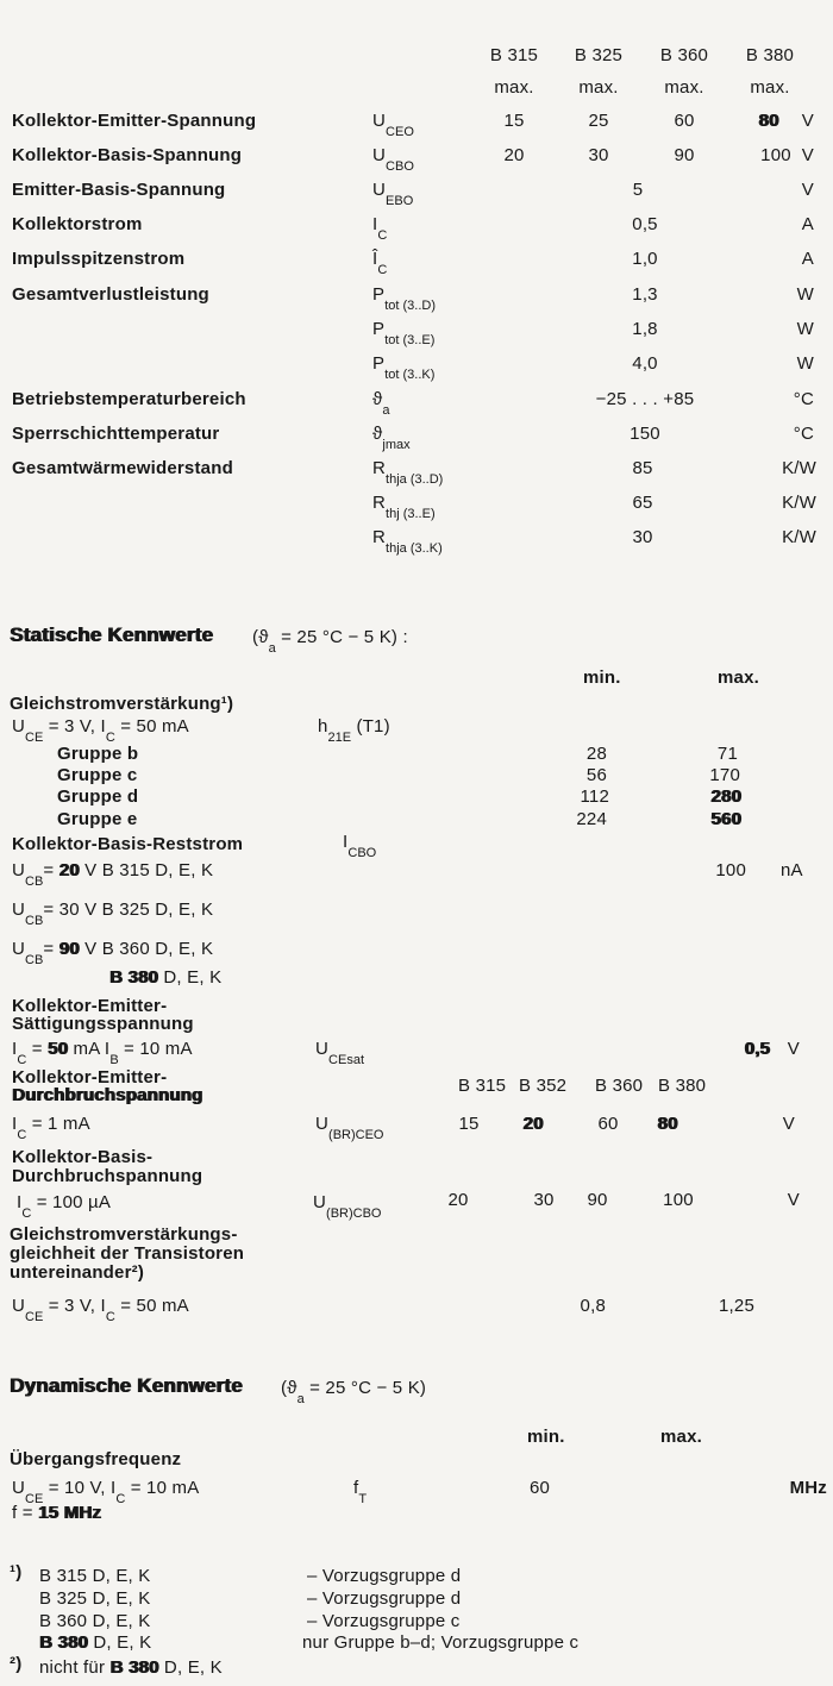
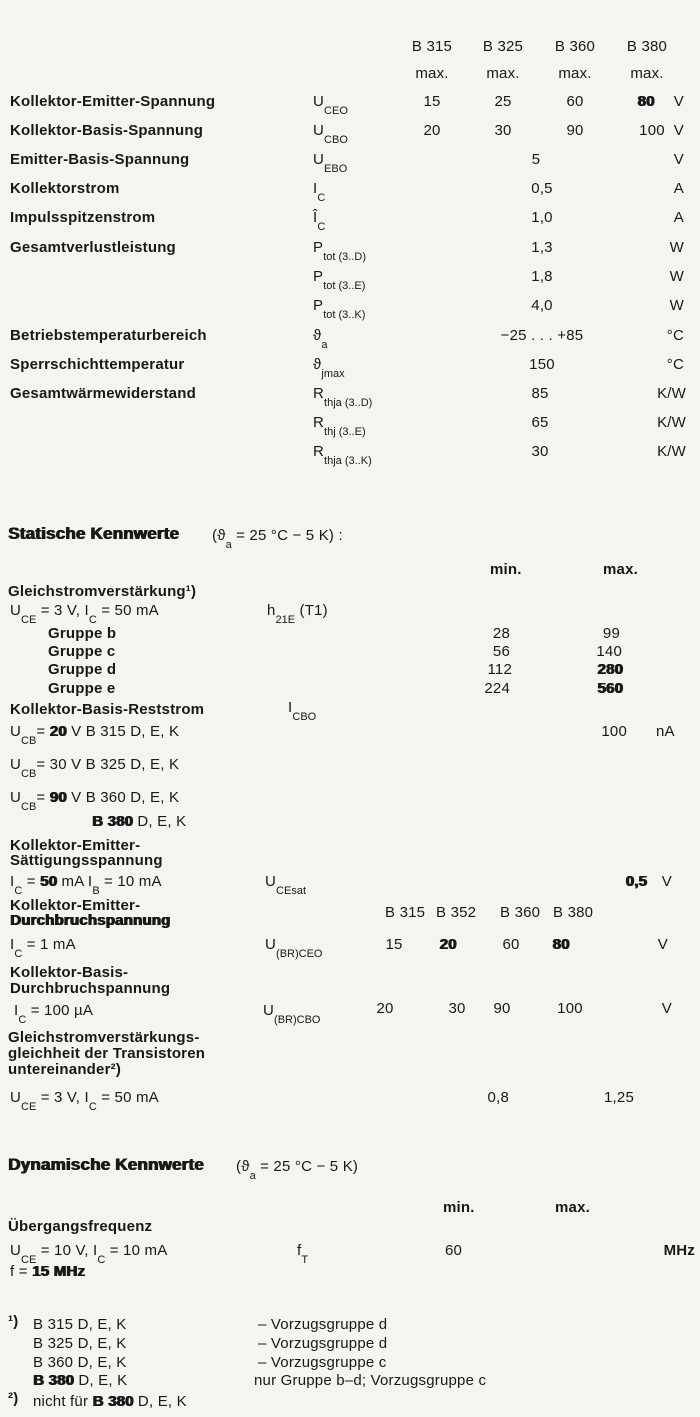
  B 315
  B 325
  B 360
  B 380
  max.
  max.
  max.
  max.
  Kollektor-Emitter-Spannung
  UCEO
  15
  25
  60
  80
  V
  Kollektor-Basis-Spannung
  UCBO
  20
  30
  90
  100
  V
  Emitter-Basis-Spannung
  UEBO
  5
  V
  Kollektorstrom
  IC
  0,5
  A
  Impulsspitzenstrom
  ÎC
  1,0
  A
  Gesamtverlustleistung
  Ptot (3..D)
  1,3
  W
  Ptot (3..E)
  1,8
  W
  Ptot (3..K)
  4,0
  W
  Betriebstemperaturbereich
  ϑa
  −25 . . . +85
  °C
  Sperrschichttemperatur
  ϑjmax
  150
  °C
  Gesamtwärmewiderstand
  Rthja (3..D)
  85
  K/W
  Rthj (3..E)
  65
  K/W
  Rthja (3..K)
  30
  K/W
  Statische Kennwerte
  (ϑa = 25 °C − 5 K) :
  min.
  max.
  Gleichstromverstärkung¹)
  UCE = 3 V, IC = 50 mA
  h21E (T1)
  Gruppe b
  28
- 71
+ 99
  Gruppe c
  56
- 170
+ 140
  Gruppe d
  112
  280
  Gruppe e
  224
  560
  Kollektor-Basis-Reststrom
  ICBO
  UCB= 20 V B 315 D, E, K
  100
  nA
  UCB= 30 V B 325 D, E, K
  UCB= 90 V B 360 D, E, K
  B 380 D, E, K
  Kollektor-Emitter-
  Sättigungsspannung
  IC = 50 mA IB = 10 mA
  UCEsat
  0,5
  V
  Kollektor-Emitter-
  B 315
  B 352
  B 360
  B 380
  Durchbruchspannung
  IC = 1 mA
  U(BR)CEO
  15
  20
  60
  80
  V
  Kollektor-Basis-
  Durchbruchspannung
  IC = 100 µA
  U(BR)CBO
  20
  30
  90
  100
  V
  Gleichstromverstärkungs-
  gleichheit der Transistoren
  untereinander²)
  UCE = 3 V, IC = 50 mA
  0,8
  1,25
  Dynamische Kennwerte
  (ϑa = 25 °C − 5 K)
  min.
  max.
  Übergangsfrequenz
  UCE = 10 V, IC = 10 mA
  fT
  60
  MHz
  f = 15 MHz
  ¹)
  B 315 D, E, K
  – Vorzugsgruppe d
  B 325 D, E, K
  – Vorzugsgruppe d
  B 360 D, E, K
  – Vorzugsgruppe c
  B 380 D, E, K
  nur Gruppe b–d; Vorzugsgruppe c
  ²)
  nicht für B 380 D, E, K
